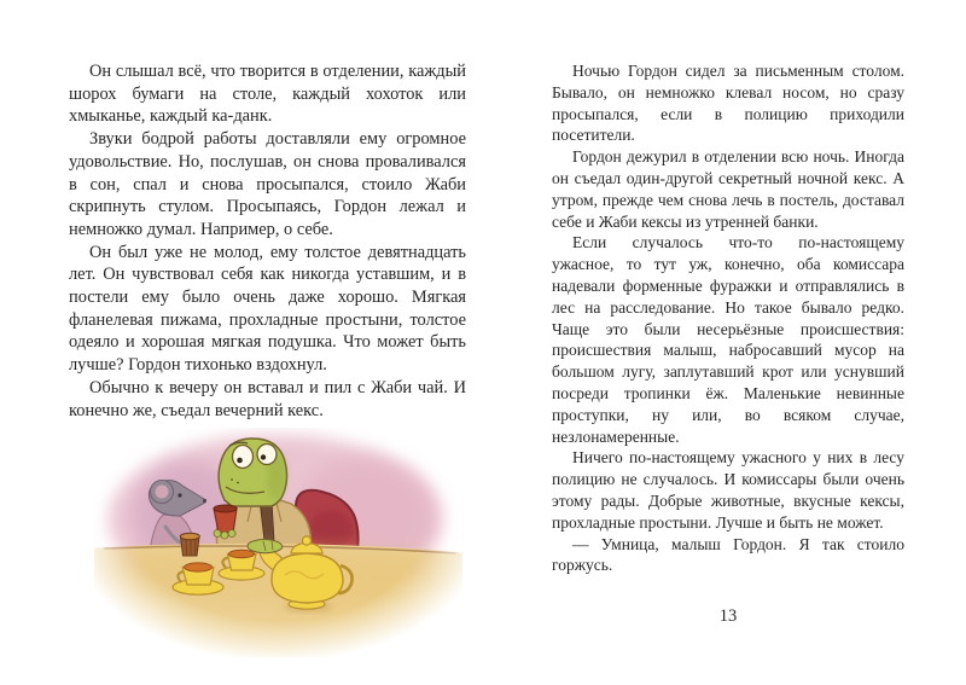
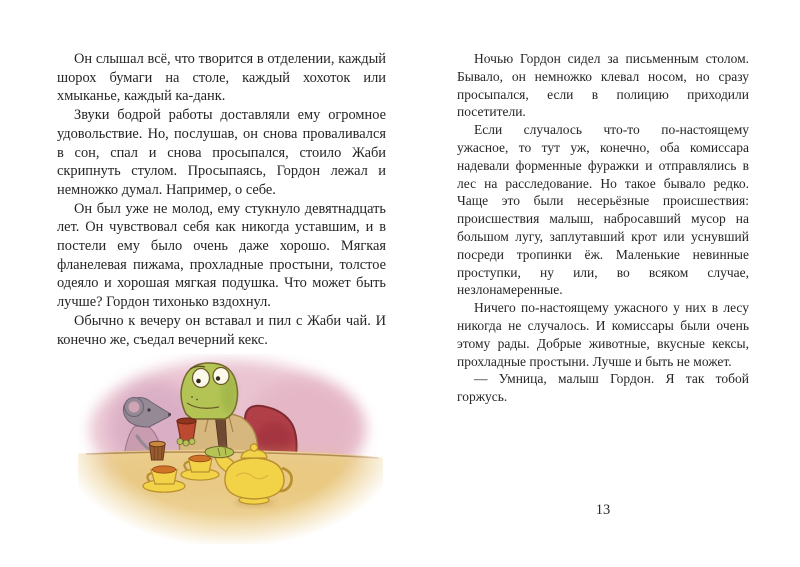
  Он слышал всё, что творится в отделении, каждый шорох бумаги на столе, каждый хохоток или хмыканье, каждый ка-данк.
  Звуки бодрой работы доставляли ему огромное удовольствие. Но, послушав, он снова проваливался в сон, спал и снова просыпался, стоило Жаби скрипнуть стулом. Просыпаясь, Гордон лежал и немножко думал. Например, о себе.
- Он был уже не молод, ему толстое девятнадцать лет. Он чувствовал себя как никогда уставшим, и в постели ему было очень даже хорошо. Мягкая фланелевая пижама, прохладные простыни, толстое одеяло и хорошая мягкая подушка. Что может быть лучше? Гордон тихонько вздохнул.
+ Он был уже не молод, ему стукнуло девятнадцать лет. Он чувствовал себя как никогда уставшим, и в постели ему было очень даже хорошо. Мягкая фланелевая пижама, прохладные простыни, толстое одеяло и хорошая мягкая подушка. Что может быть лучше? Гордон тихонько вздохнул.
  Обычно к вечеру он вставал и пил с Жаби чай. И конечно же, съедал вечерний кекс.
  Ночью Гордон сидел за письменным столом. Бывало, он немножко клевал носом, но сразу просыпался, если в полицию приходили посетители.
- Гордон дежурил в отделении всю ночь. Иногда он съедал один-другой секретный ночной кекс. А утром, прежде чем снова лечь в постель, доставал себе и Жаби кексы из утренней банки.
  Если случалось что-то по-настоящему ужасное, то тут уж, конечно, оба комиссара надевали форменные фуражки и отправлялись в лес на расследование. Но такое бывало редко. Чаще это были несерьёзные происшествия: происшествия малыш, набросавший мусор на большом лугу, заплутавший крот или уснувший посреди тропинки ёж. Маленькие невинные проступки, ну или, во всяком случае, незлонамеренные.
- Ничего по-настоящему ужасного у них в лесу полицию не случалось. И комиссары были очень этому рады. Добрые животные, вкусные кексы, прохладные простыни. Лучше и быть не может.
+ Ничего по-настоящему ужасного у них в лесу никогда не случалось. И комиссары были очень этому рады. Добрые животные, вкусные кексы, прохладные простыни. Лучше и быть не может.
- — Умница, малыш Гордон. Я так стоило горжусь.
+ — Умница, малыш Гордон. Я так тобой горжусь.
  13
